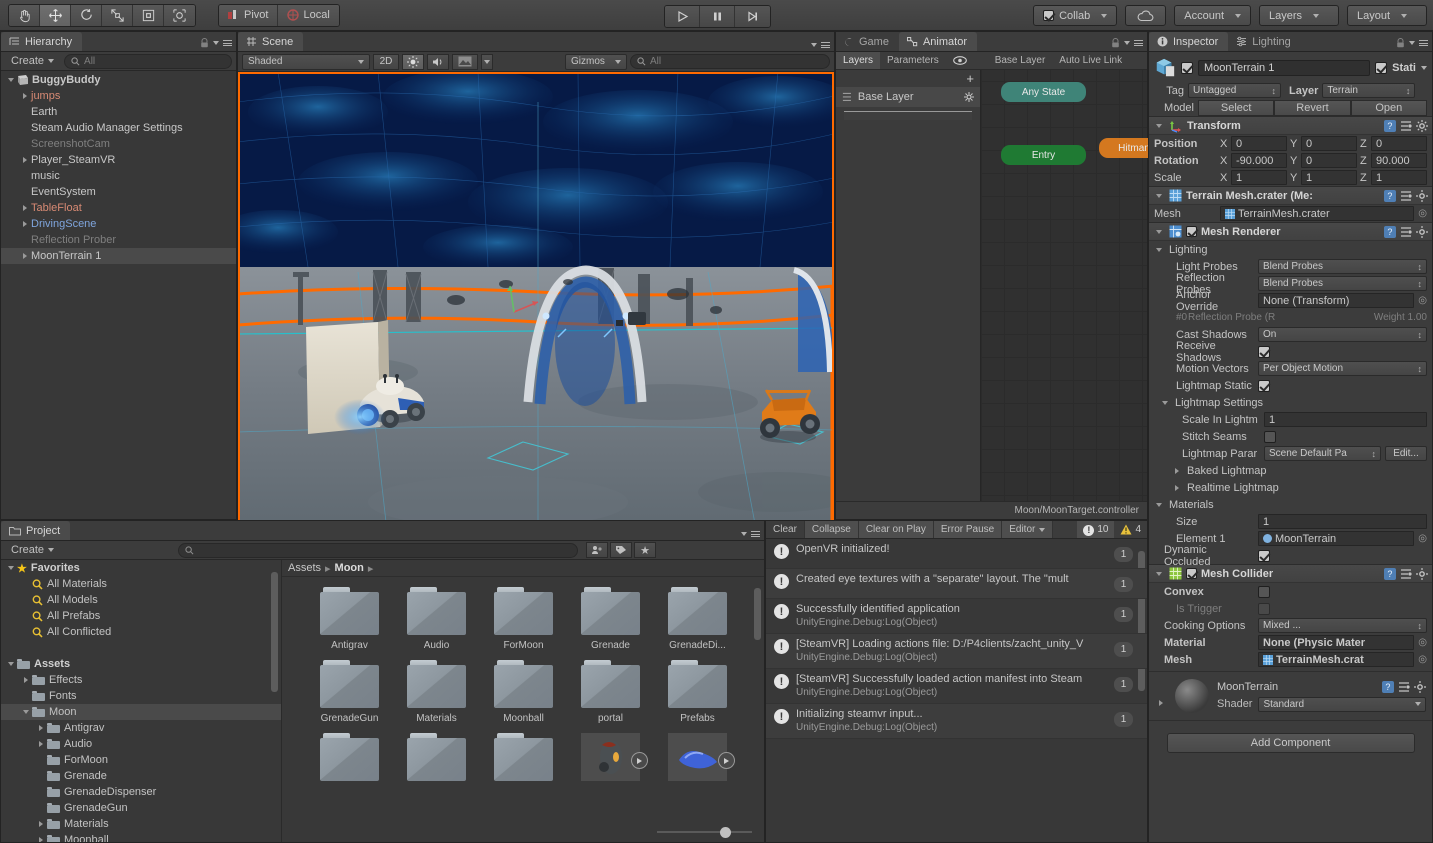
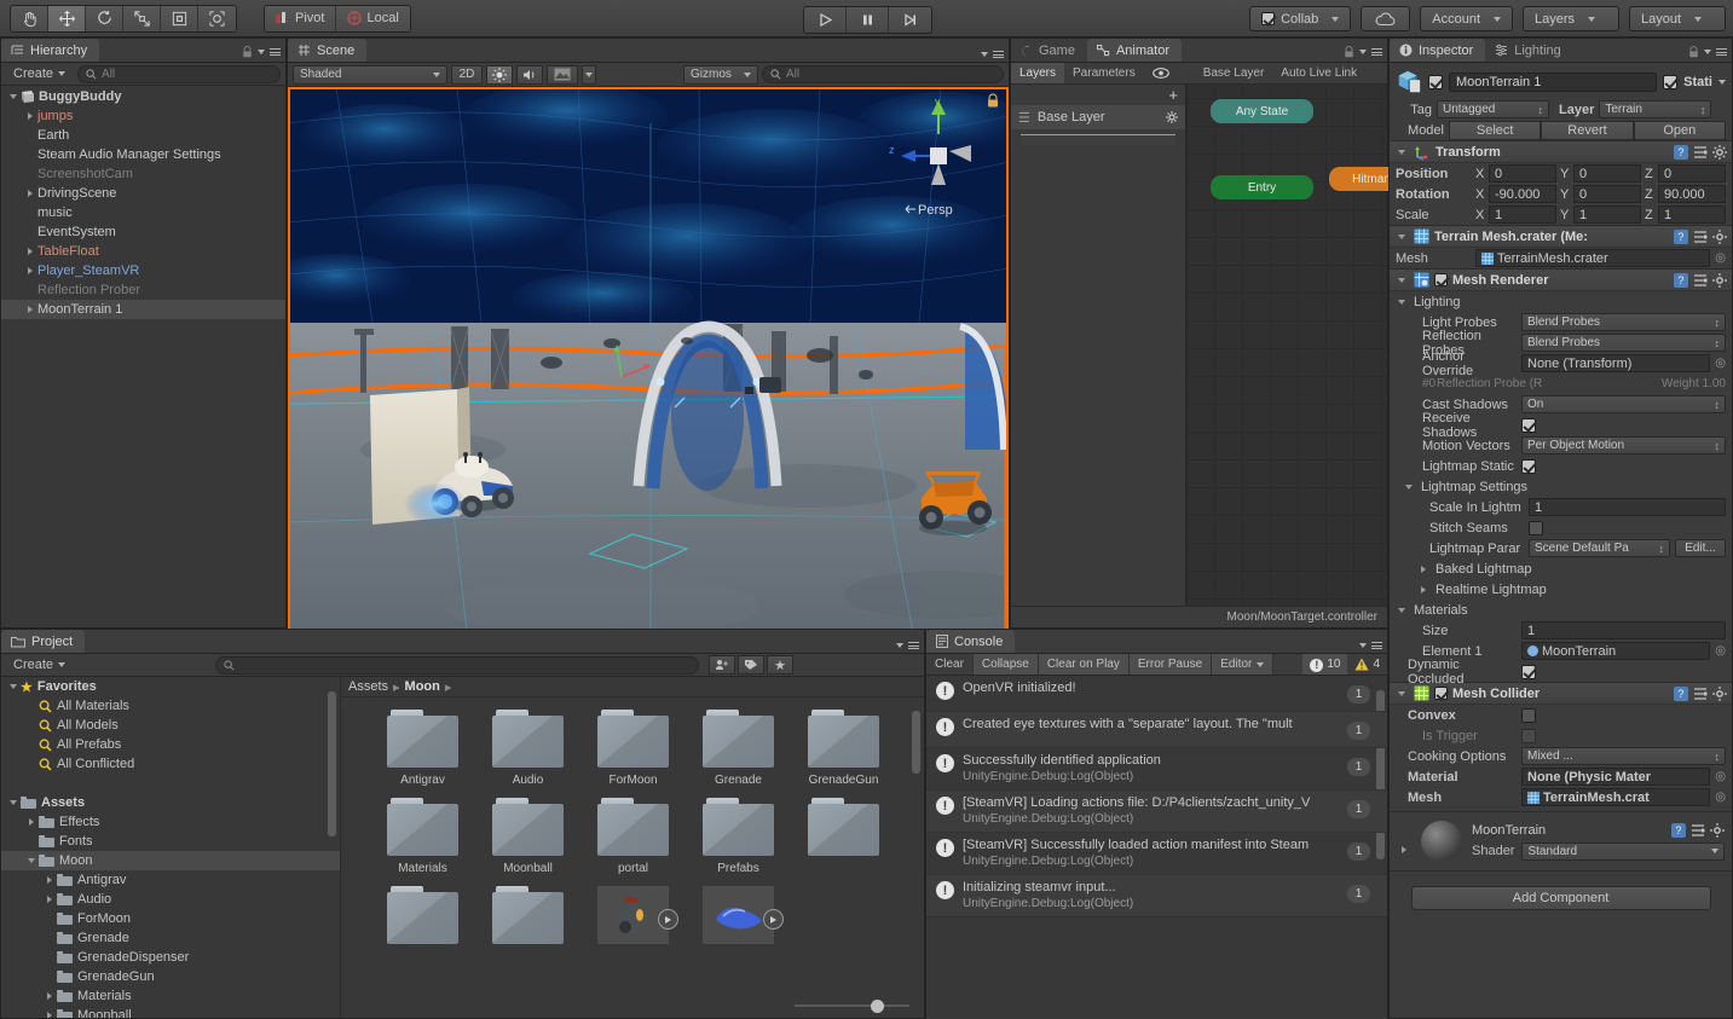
  Pivot
  Local
  Collab
  Account
  Layers
  Layout
  Hierarchy
  Create
  All
  BuggyBuddy
  jumps
  Earth
  Steam Audio Manager Settings
  ScreenshotCam
- Player_SteamVR
+ DrivingScene
  music
  EventSystem
  TableFloat
- DrivingScene
+ Player_SteamVR
  Reflection Prober
  MoonTerrain 1
  Scene
  Shaded
  2D
  Gizmos
  All
+ y
+ z
+ Persp
  Game
  Animator
  Layers
  Parameters
  Base Layer
  Auto Live Link
  +
  ☰
  Base Layer
  Any State
  Entry
  Hitma
  Moon/MoonTarget.controller
  Project
  Create
  ★
  ★
  Favorites
  All Materials
  All Models
  All Prefabs
  All Conflicted
  Assets
  Effects
  Fonts
  Moon
  Antigrav
  Audio
  ForMoon
  Grenade
  GrenadeDispenser
  GrenadeGun
  Materials
  Moonball
  Assets
  ▸
  Moon
  ▸
  Antigrav
  Audio
  ForMoon
  Grenade
- GrenadeDi...
  GrenadeGun
  Materials
  Moonball
  portal
  Prefabs
+ Console
  Clear
  Collapse
  Clear on Play
  Error Pause
  Editor
  !
  10
  4
  !
  OpenVR initialized!
  1
  !
  Created eye textures with a "separate" layout. The "mult
  1
  !
  Successfully identified application
  UnityEngine.Debug:Log(Object)
  1
  !
  [SteamVR] Loading actions file: D:/P4clients/zacht_unity_V
  UnityEngine.Debug:Log(Object)
  1
  !
  [SteamVR] Successfully loaded action manifest into Steam
  UnityEngine.Debug:Log(Object)
  1
  !
  Initializing steamvr input...
  UnityEngine.Debug:Log(Object)
  1
  Inspector
  Lighting
  MoonTerrain 1
  Stati
  Tag
  Untagged
  ↕
  Layer
  Terrain
  ↕
  Model
  Select
  Revert
  Open
  Transform
  ?
  Position
  X
  0
  Y
  0
  Z
  0
  Rotation
  X
  -90.000
  Y
  0
  Z
  90.000
  Scale
  X
  1
  Y
  1
  Z
  1
  Terrain Mesh.crater (Me:
  ?
  Mesh
  TerrainMesh.crater
  ◎
  Mesh Renderer
  ?
  Lighting
  Light Probes
  Blend Probes
  ↕
  Reflection Probes
  Blend Probes
  ↕
  Anchor Override
  None (Transform)
  ◎
  #0
  Reflection Probe (R
  Weight 1.00
  Cast Shadows
  On
  ↕
  Receive Shadows
  Motion Vectors
  Per Object Motion
  ↕
  Lightmap Static
  Lightmap Settings
  Scale In Lightm
  1
  Stitch Seams
  Lightmap Parar
  Scene Default Pa
  ↕
  Edit...
  Baked Lightmap
  Realtime Lightmap
  Materials
  Size
  1
  Element 1
  MoonTerrain
  ◎
  Dynamic Occluded
  Mesh Collider
  ?
  Convex
  Is Trigger
  Cooking Options
  Mixed ...
  ↕
  Material
  None (Physic Mater
  ◎
  Mesh
  TerrainMesh.crat
  ◎
  MoonTerrain
  ?
  Shader
  Standard
  Add Component
